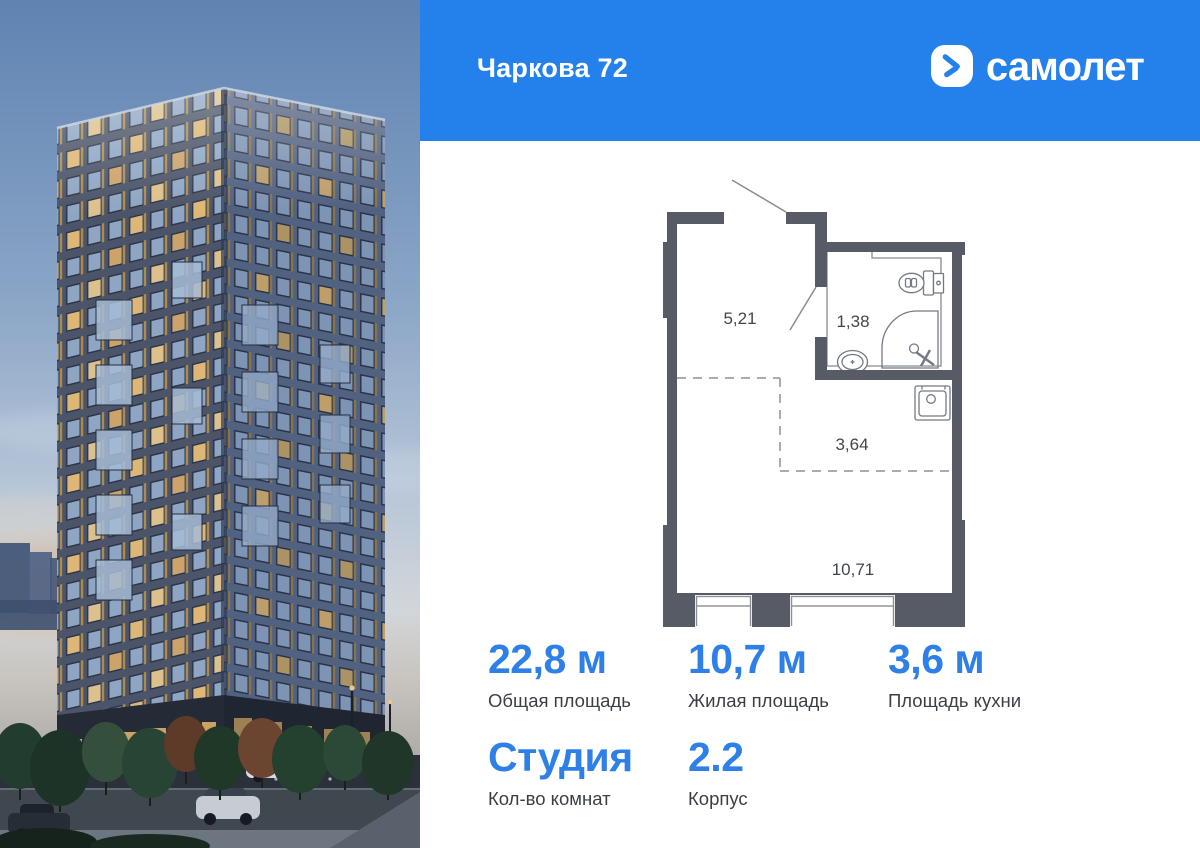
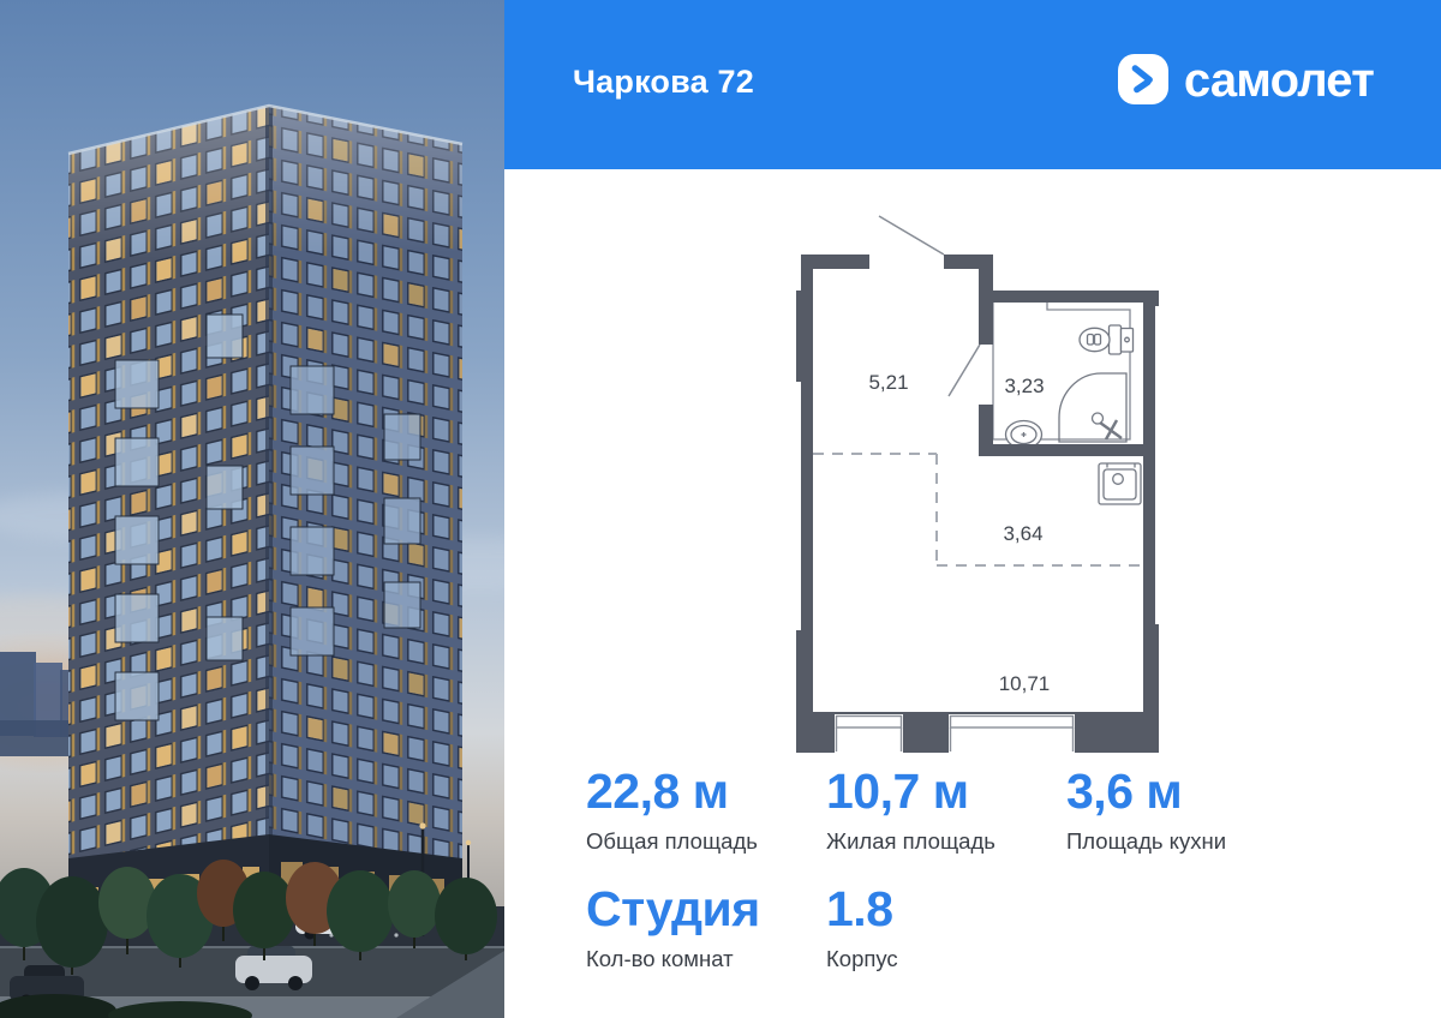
  Чаркова 72
  самолет
  5,21
- 1,38
+ 3,23
  3,64
  10,71
  22,8 м
  Общая площадь
  10,7 м
  Жилая площадь
  3,6 м
  Площадь кухни
  Студия
  Кол-во комнат
- 2.2
+ 1.8
  Корпус
